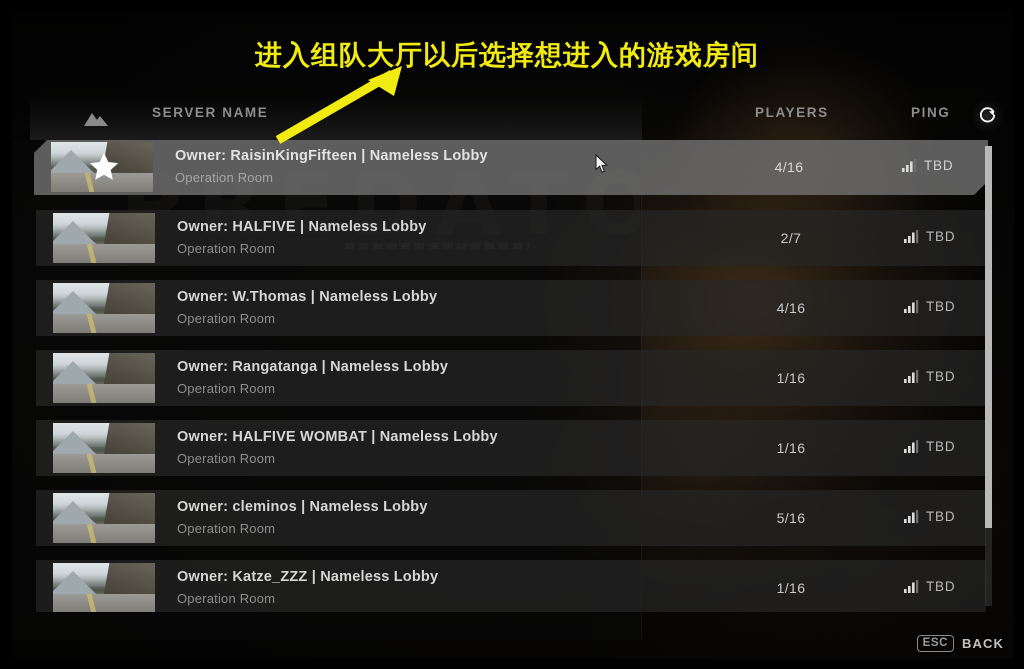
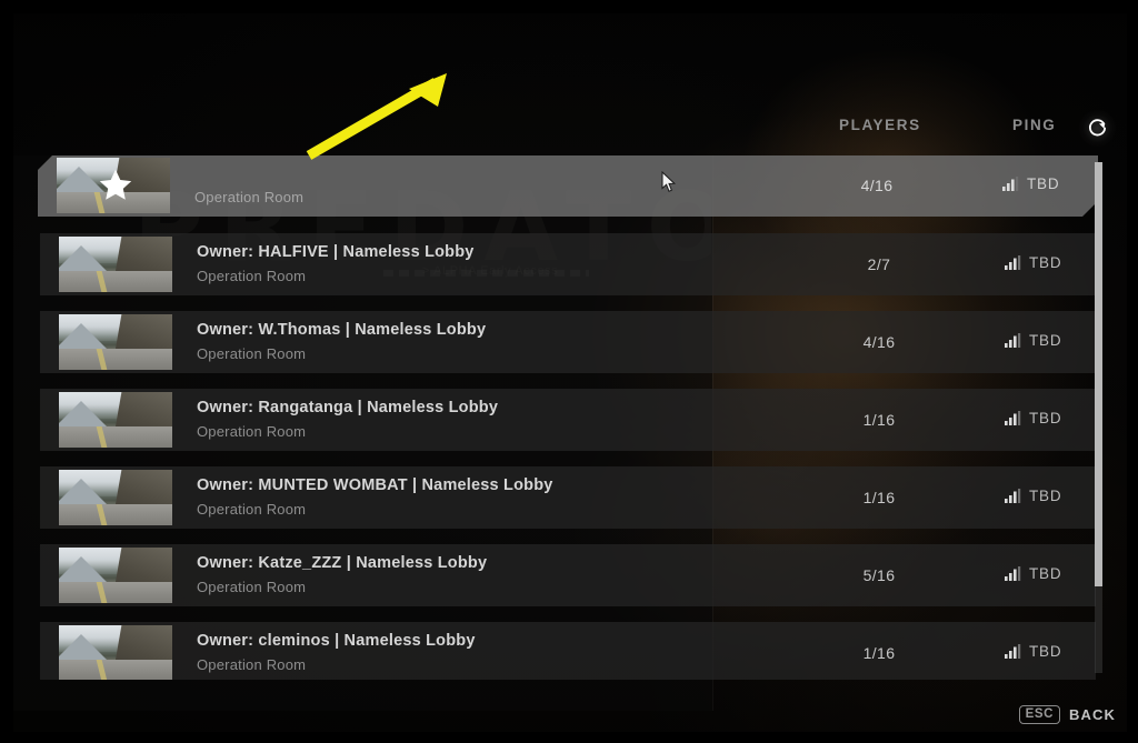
  PREDATO
- SERVER NAME
  PLAYERS
  PING
- Owner: RaisinKingFifteen | Nameless Lobby
  Operation Room
  4/16
  TBD
  Owner: HALFIVE | Nameless Lobby
  Operation Room
  2/7
  TBD
  Owner: W.Thomas | Nameless Lobby
  Operation Room
  4/16
  TBD
  Owner: Rangatanga | Nameless Lobby
  Operation Room
  1/16
  TBD
- Owner: HALFIVE WOMBAT | Nameless Lobby
+ Owner: MUNTED WOMBAT | Nameless Lobby
  Operation Room
  1/16
  TBD
- Owner: cleminos | Nameless Lobby
+ Owner: Katze_ZZZ | Nameless Lobby
  Operation Room
  5/16
  TBD
- Owner: Katze_ZZZ | Nameless Lobby
+ Owner: cleminos | Nameless Lobby
  Operation Room
  1/16
  TBD
  ESC
  BACK
- 进入组队大厅以后选择想进入的游戏房间
